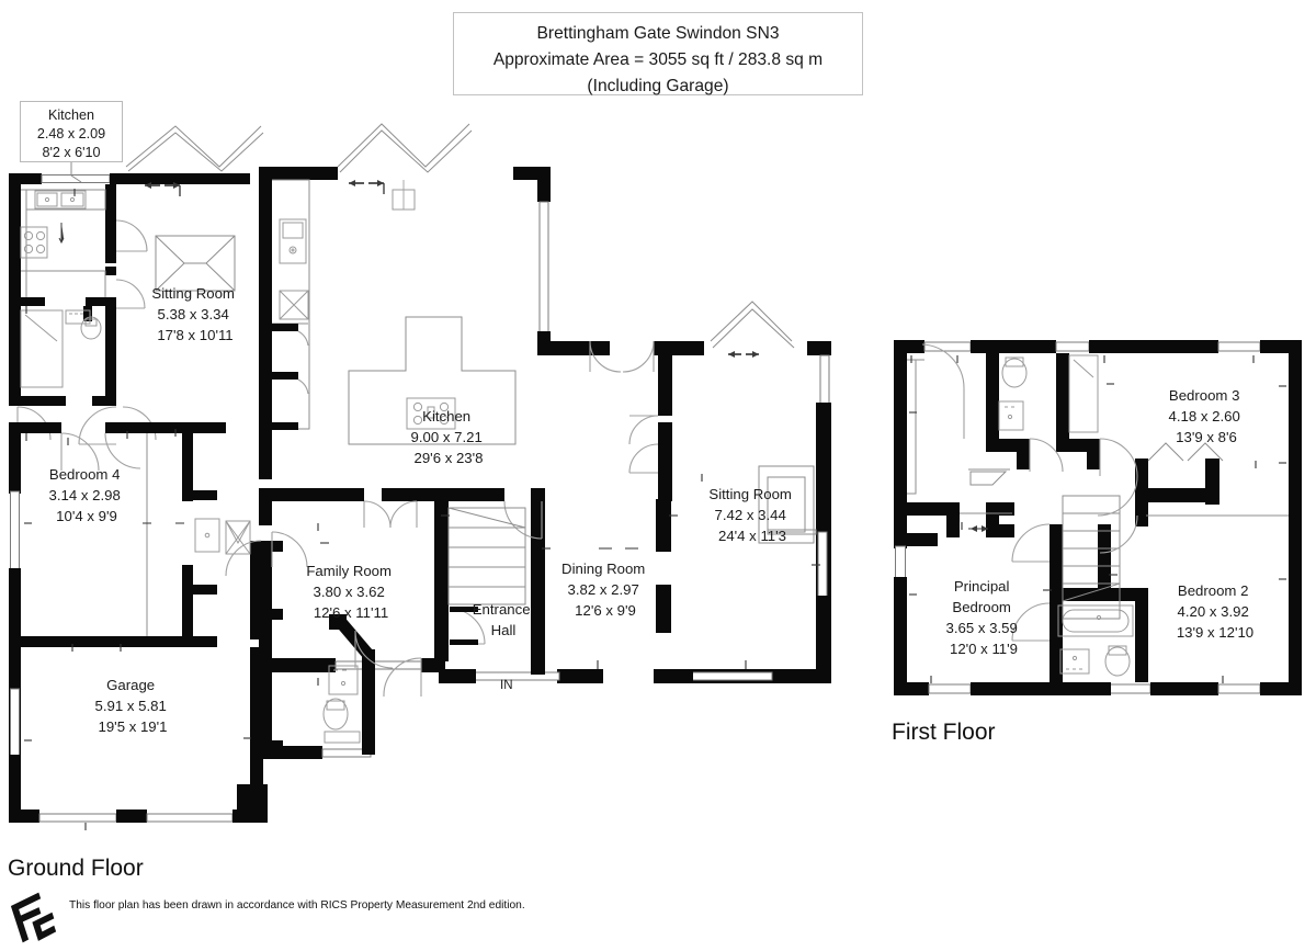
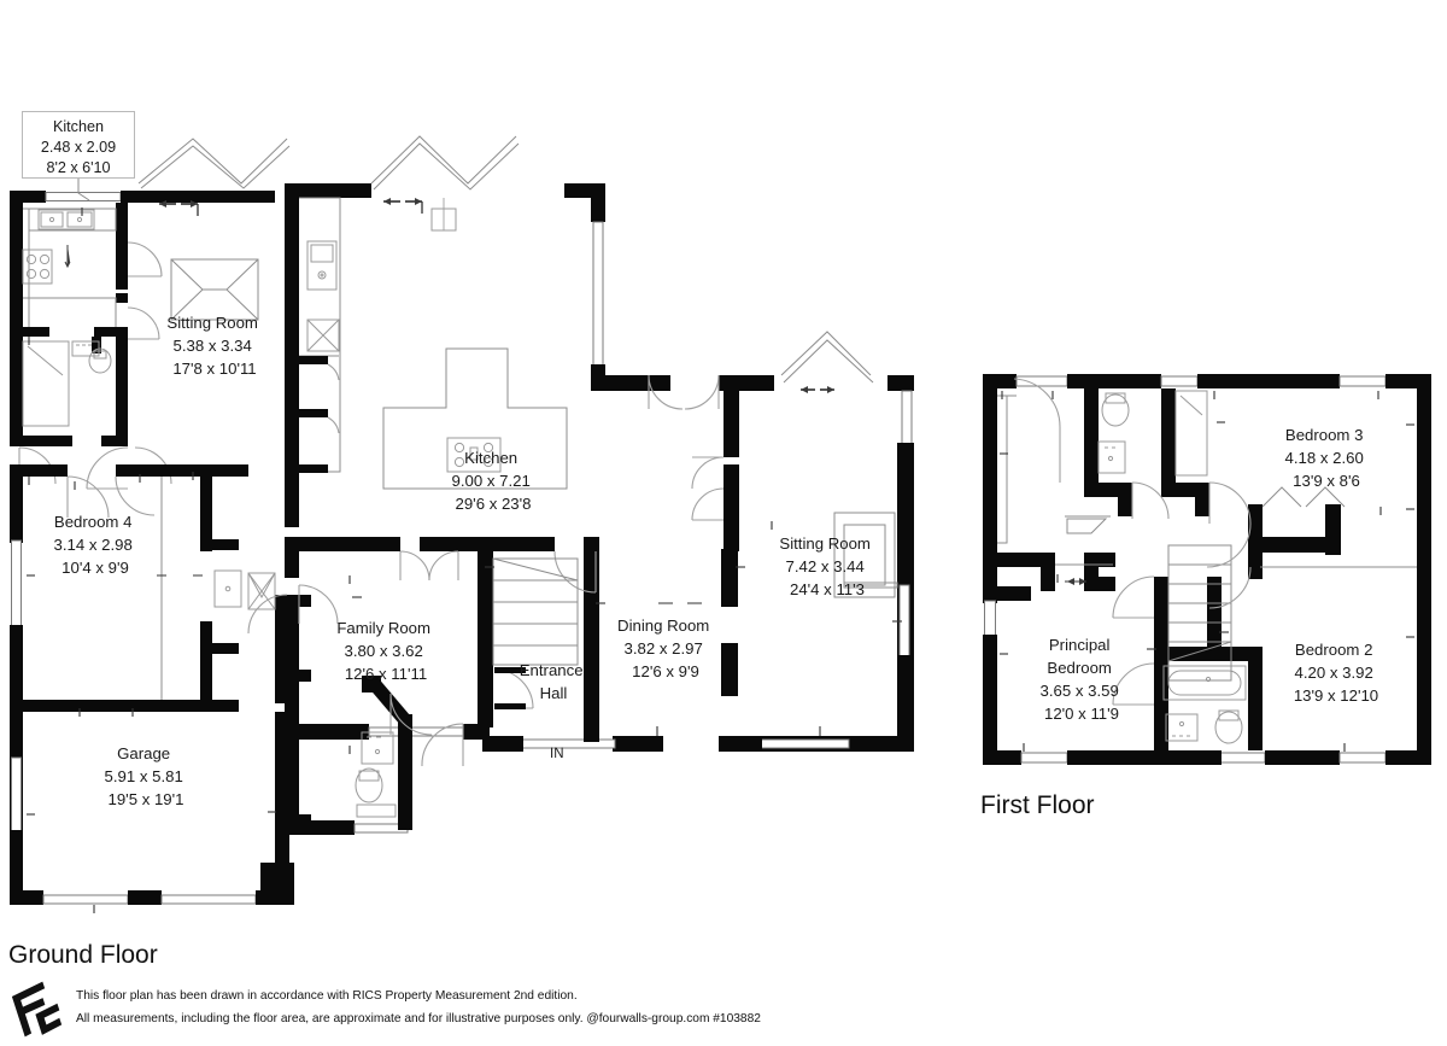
- Brettingham Gate Swindon SN3
- Approximate Area = 3055 sq ft / 283.8 sq m
- (Including Garage)
  Sitting Room 5.38 x 3.34 17'8 x 10'11
  Bedroom 4 3.14 x 2.98 10'4 x 9'9
  Garage 5.91 x 5.81 19'5 x 19'1
  Kitchen 9.00 x 7.21 29'6 x 23'8
  Family Room 3.80 x 3.62 12'6 x 11'11
  Entrance Hall
  Dining Room 3.82 x 2.97 12'6 x 9'9
  Sitting Room 7.42 x 3.44 24'4 x 11'3
  IN
  Kitchen
  2.48 x 2.09
  8'2 x 6'10
  Bedroom 3 4.18 x 2.60 13'9 x 8'6
  Bedroom 2 4.20 x 3.92 13'9 x 12'10
  Principal Bedroom 3.65 x 3.59 12'0 x 11'9
  Ground Floor
  First Floor
  This floor plan has been drawn in accordance with RICS Property Measurement 2nd edition.
+ All measurements, including the floor area, are approximate and for illustrative purposes only. @fourwalls-group.com #103882
